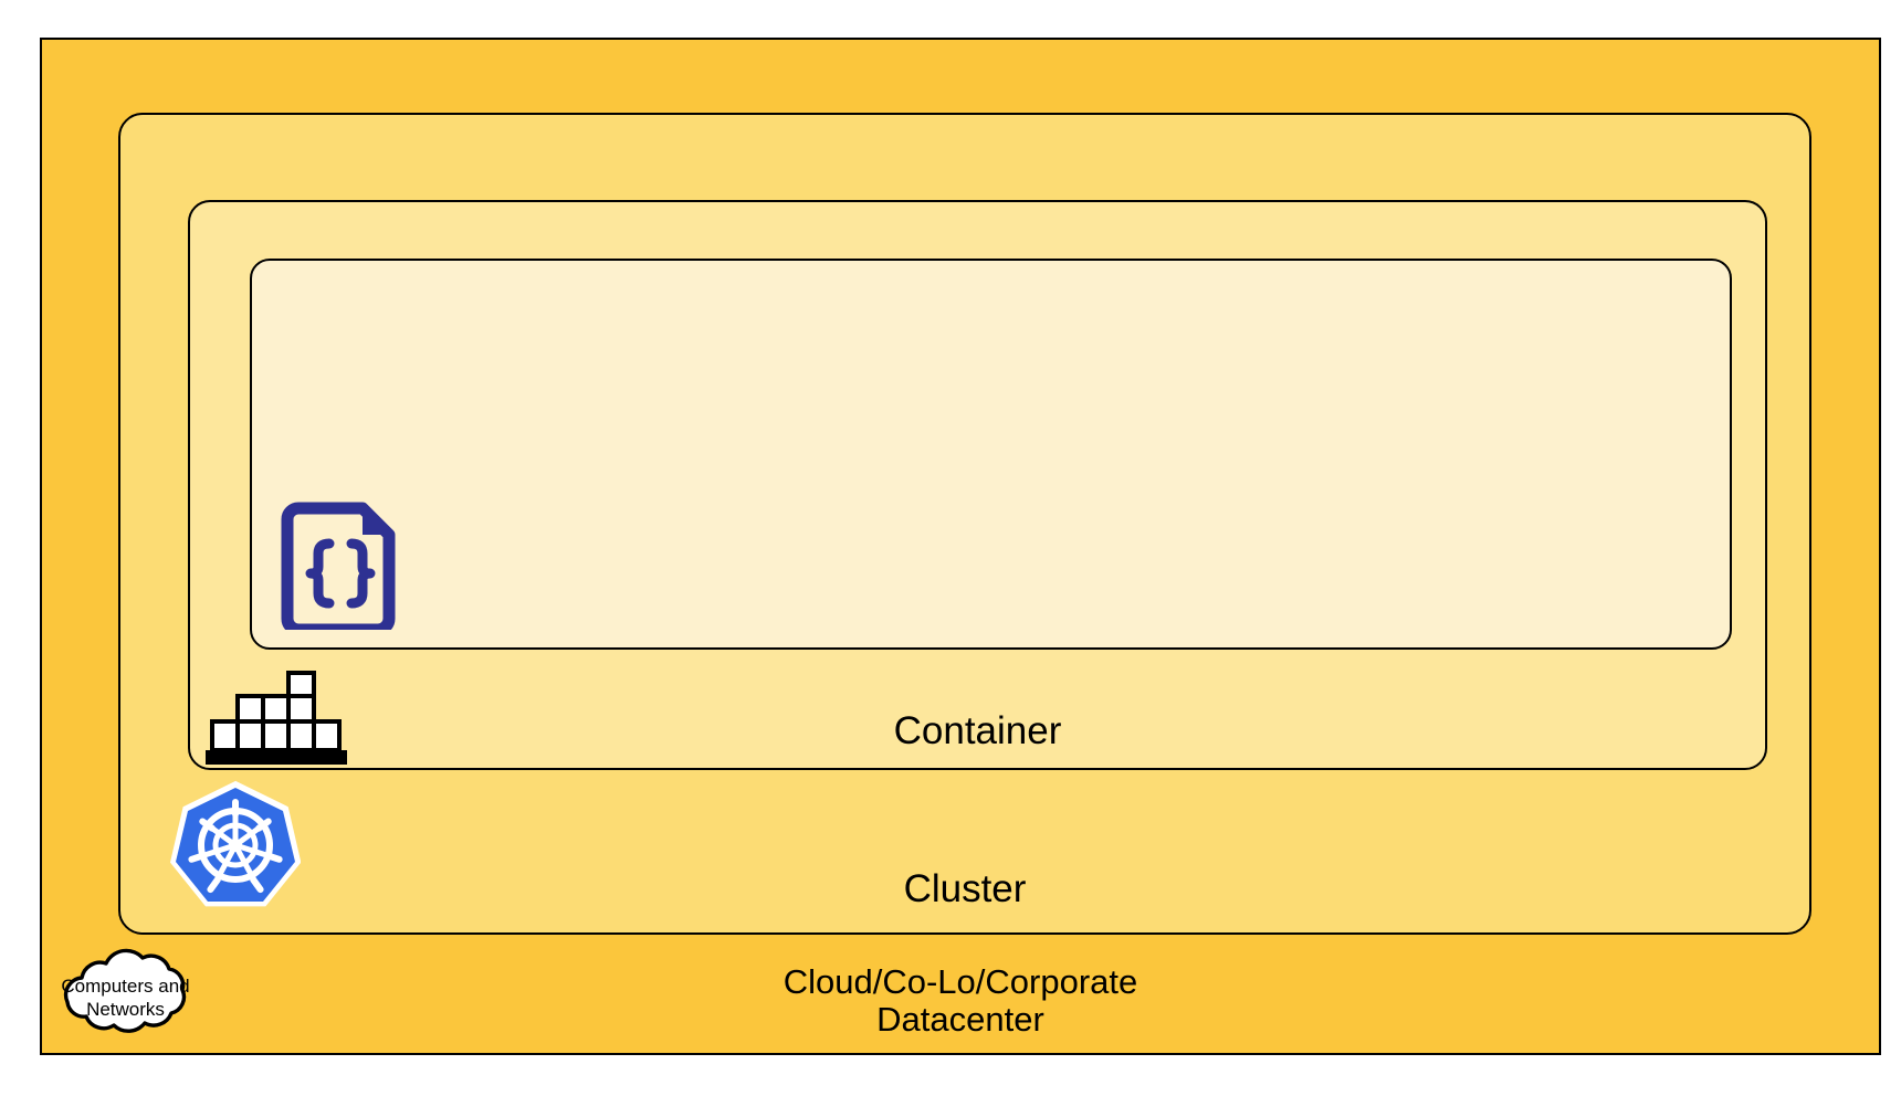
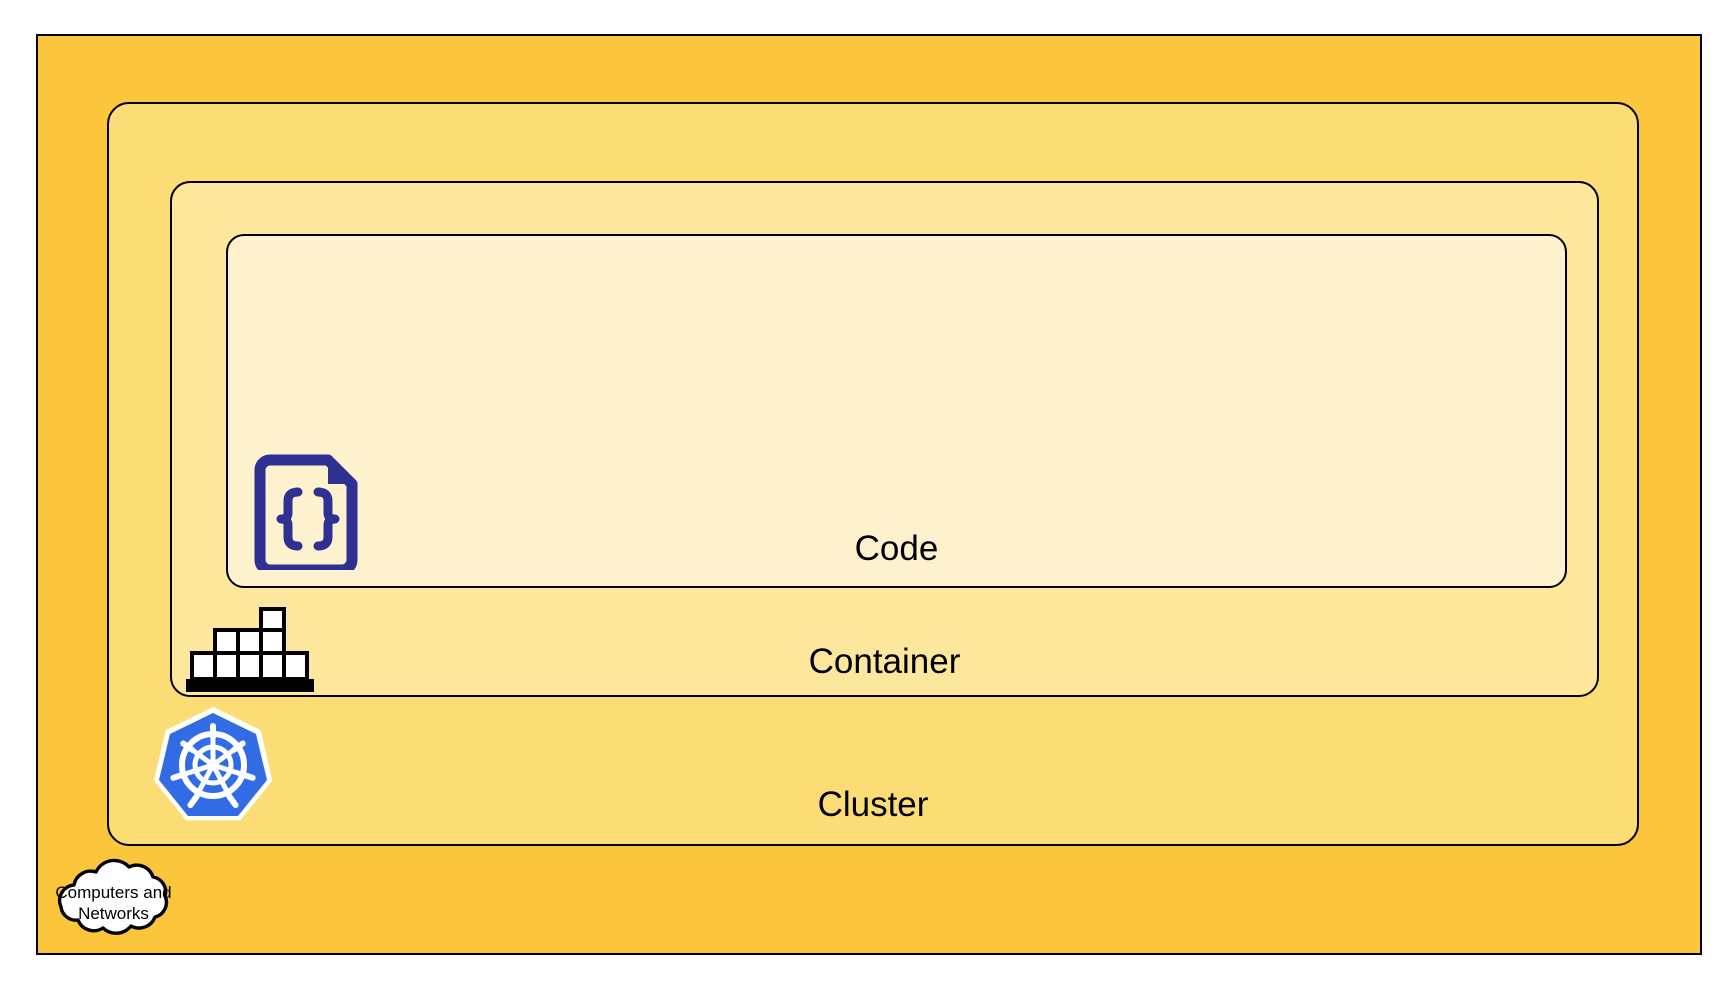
+ Code
  Container
  Cluster
- Cloud/Co-Lo/Corporate
- Datacenter
  Computers and
  Networks
